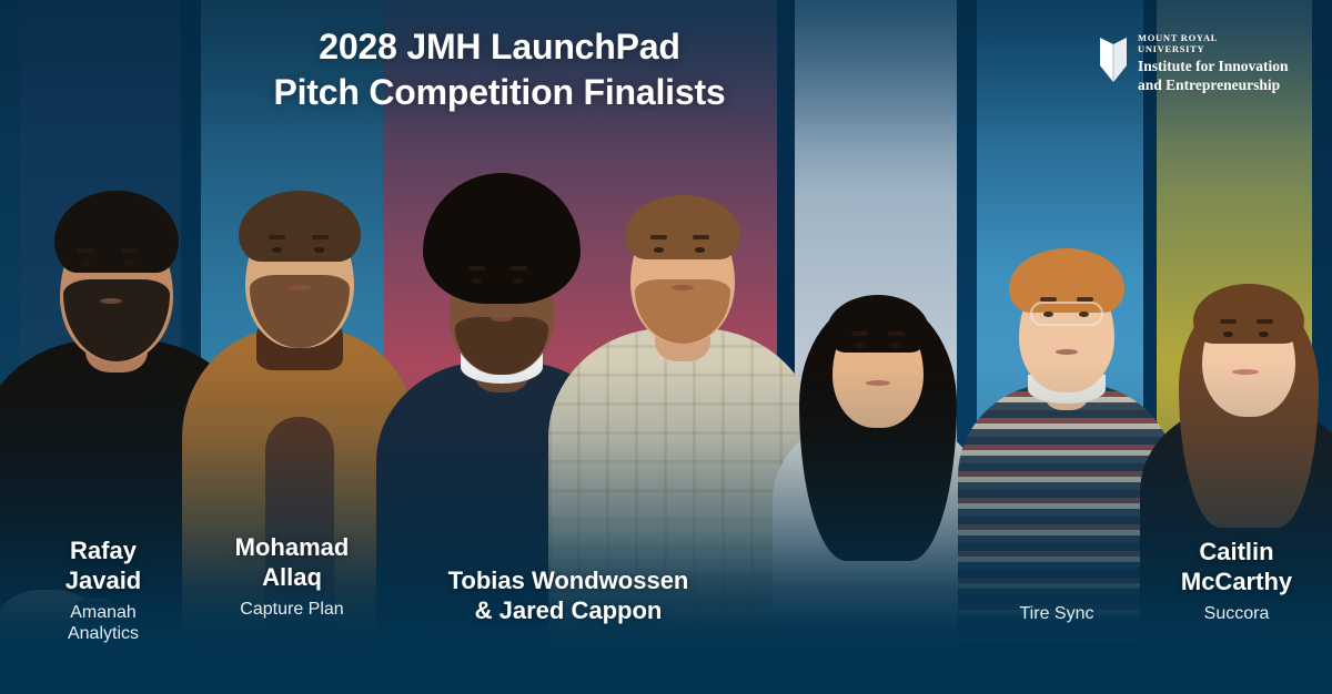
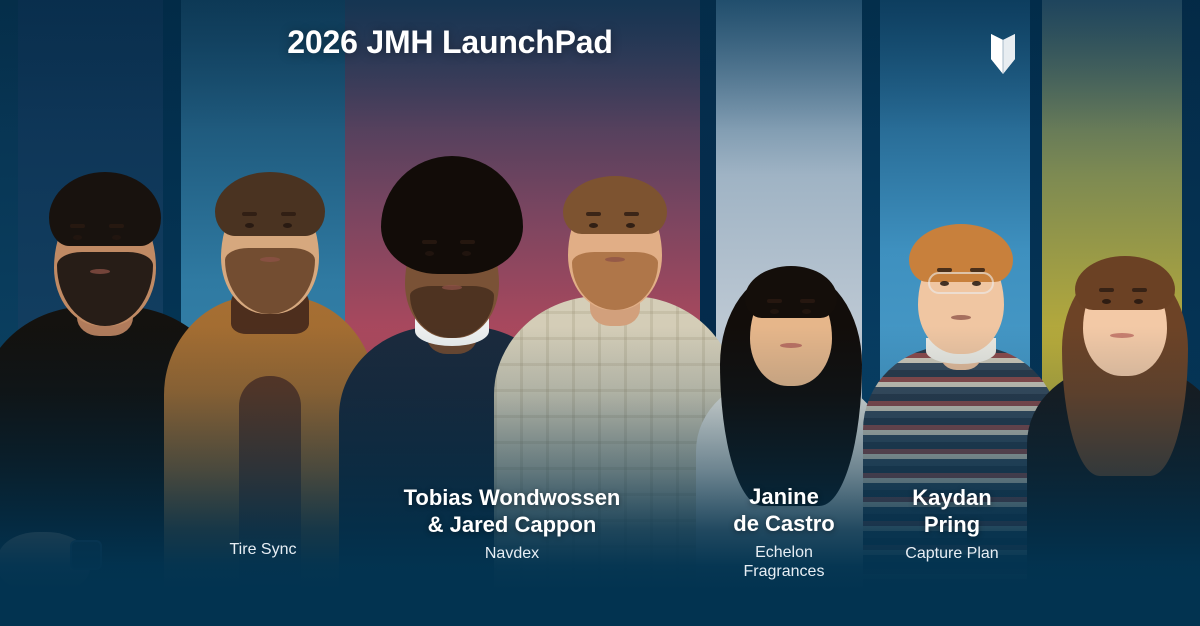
- 2028 JMH LaunchPad
+ 2026 JMH LaunchPad
- Pitch Competition Finalists
- MOUNT ROYAL
- UNIVERSITY
- Institute for Innovation
- and Entrepreneurship
- Rafay
- Javaid
- Amanah
- Analytics
- Mohamad
- Allaq
- Capture Plan
+ Tire Sync
  Tobias Wondwossen
  & Jared Cappon
+ Navdex
+ Janine
+ de Castro
+ Echelon
+ Fragrances
+ Kaydan
+ Pring
- Tire Sync
+ Capture Plan
- Caitlin
- McCarthy
- Succora
